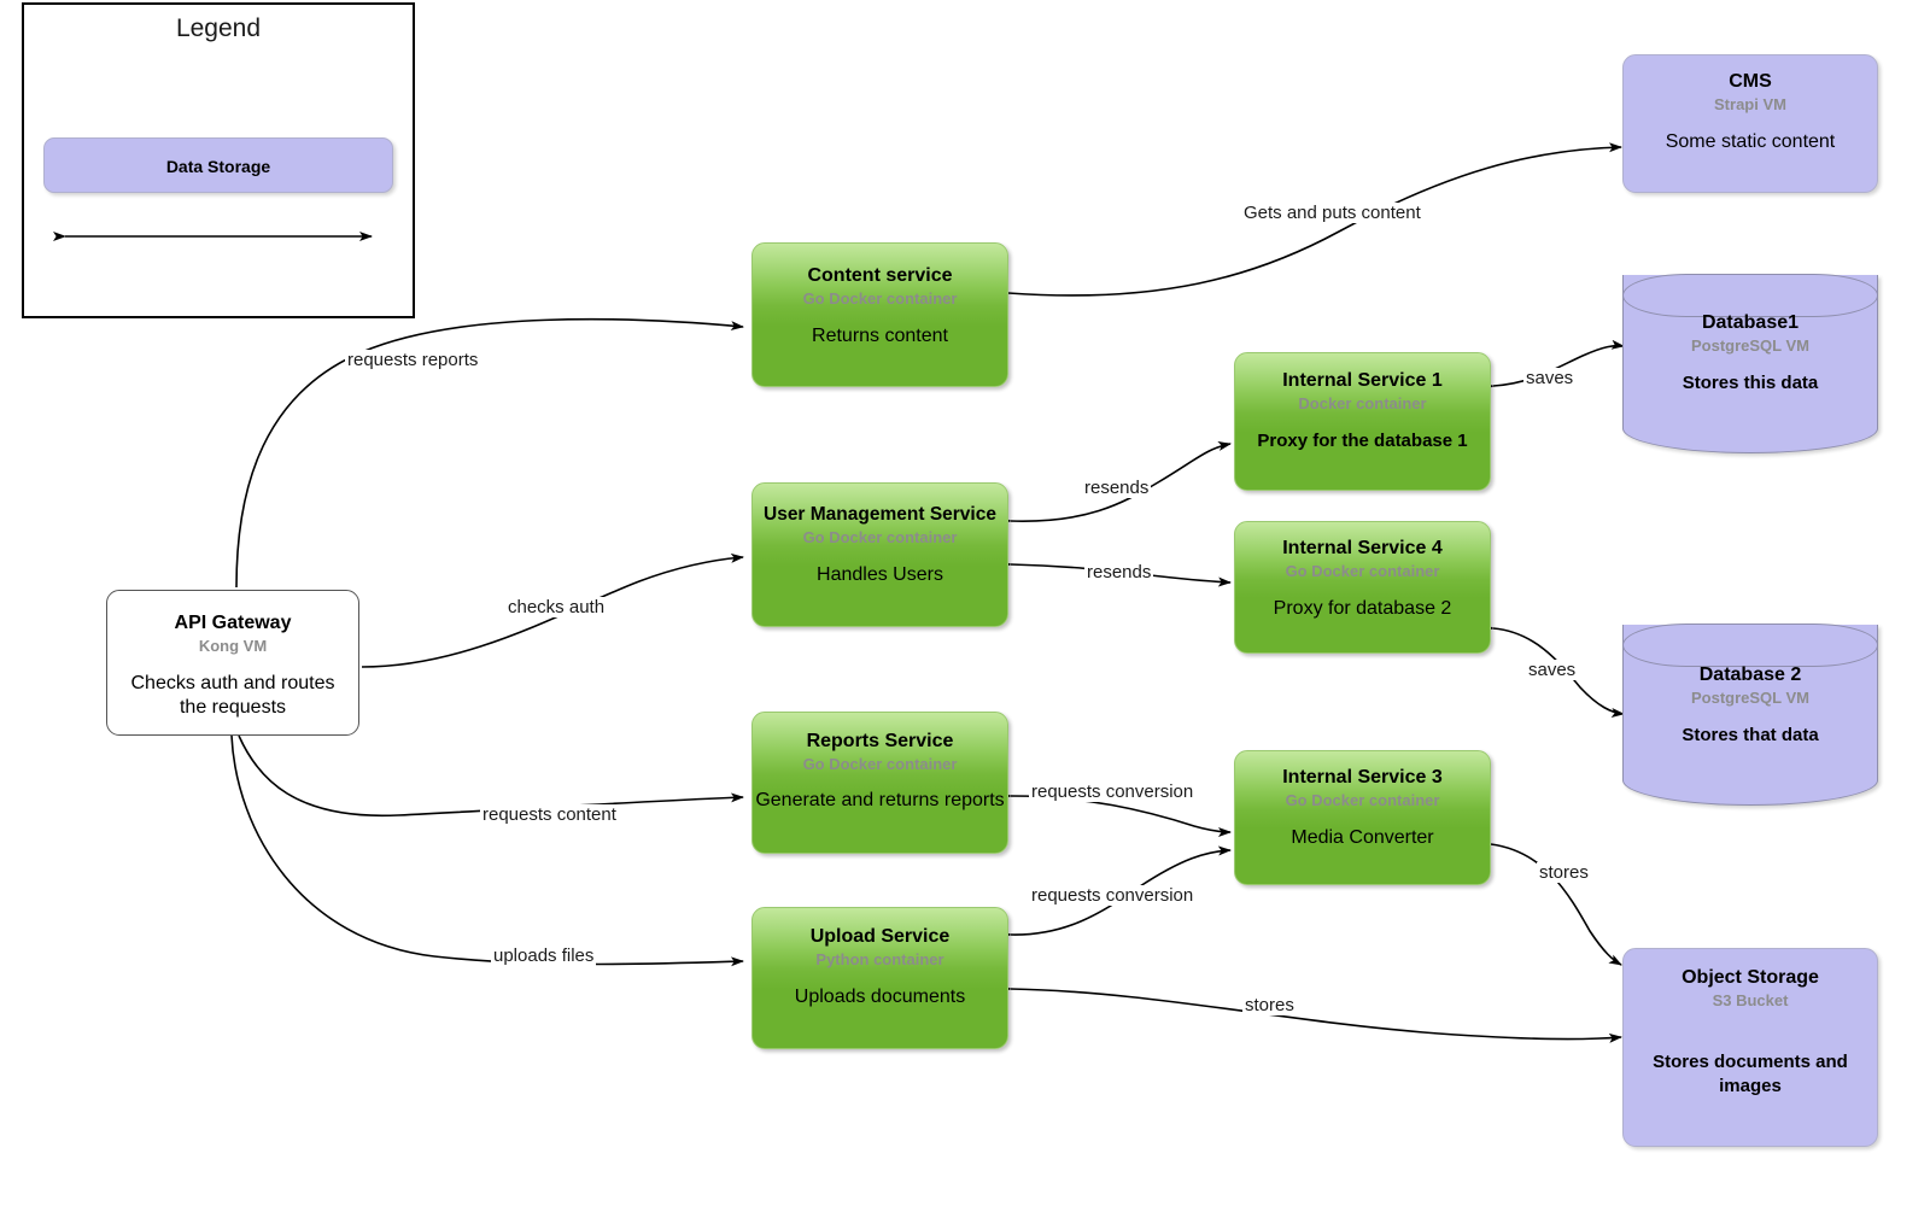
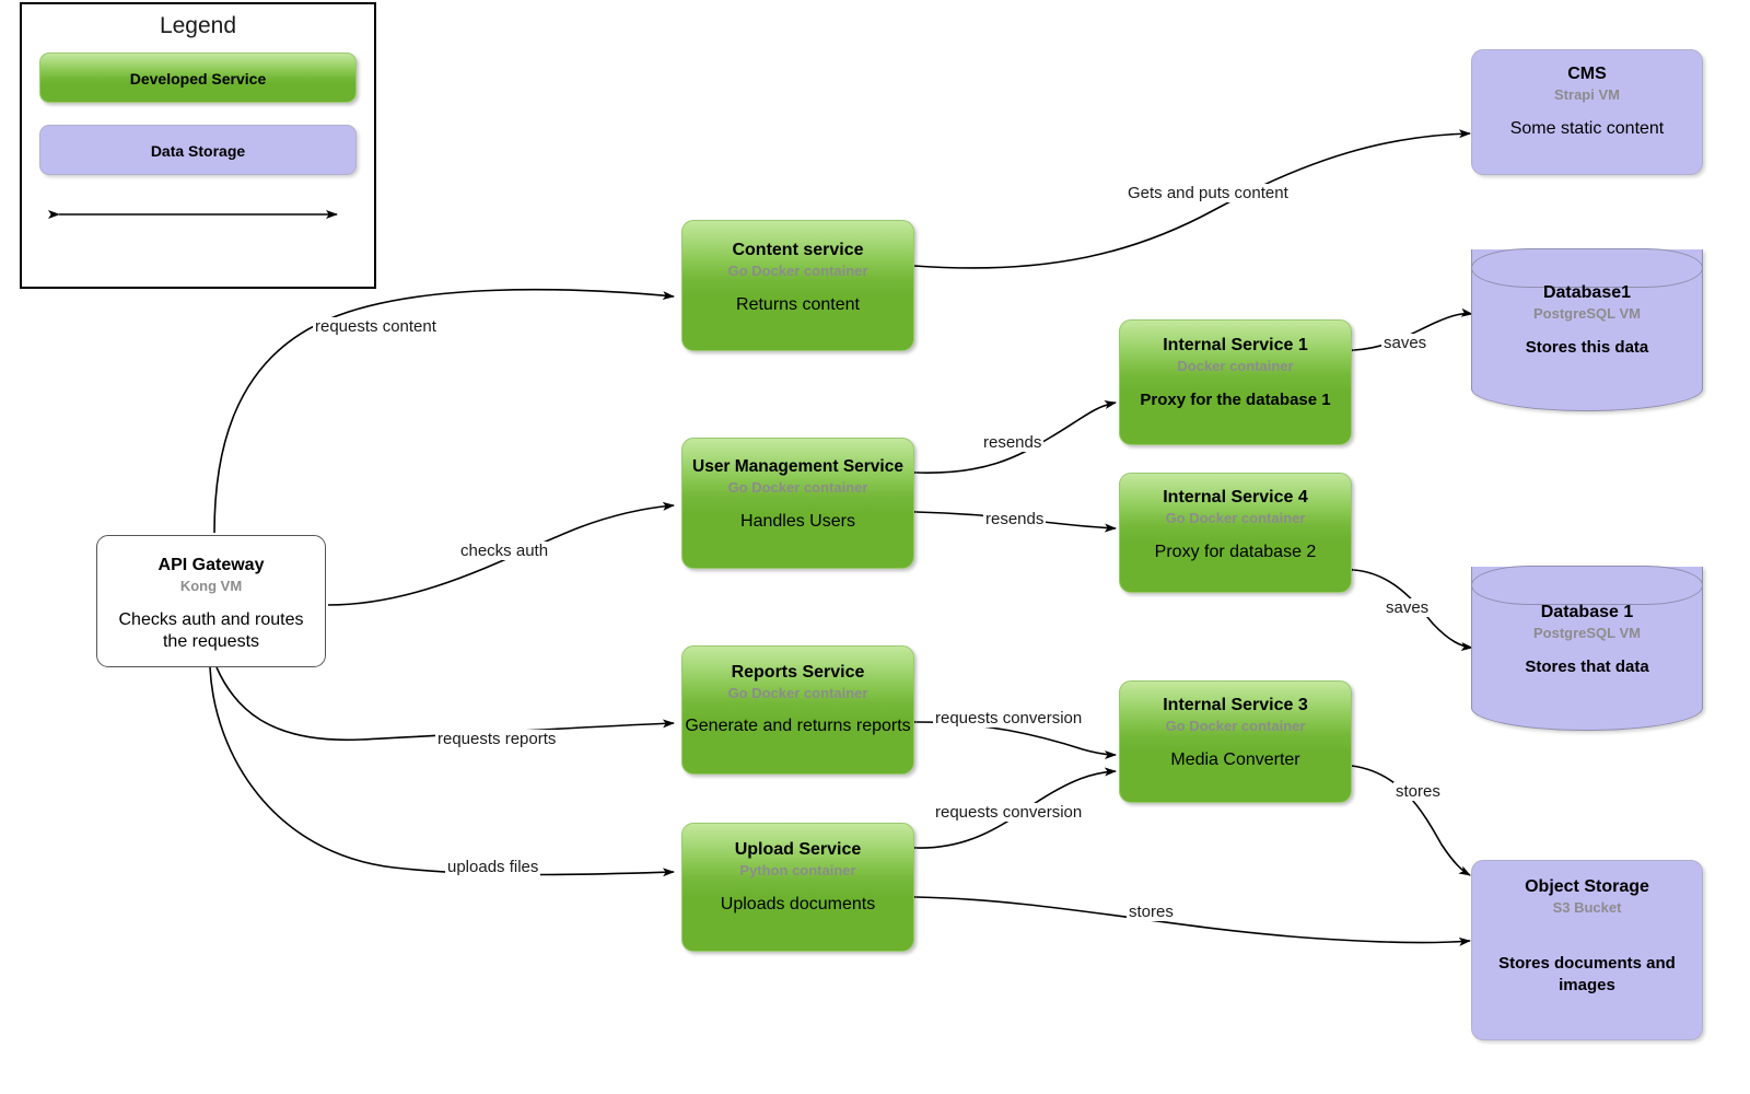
- requests reports
+ requests content
  checks auth
- requests content
+ requests reports
  uploads files
  Gets and puts content
  resends
  resends
  saves
  saves
  requests conversion
  requests conversion
  stores
  stores
  Legend
+ Developed Service
  Data Storage
  API Gateway
  Kong VM
  Checks auth and routes the requests
  Content service
  Go Docker container
  Returns content
  User Management Service
  Go Docker container
  Handles Users
  Reports Service
  Go Docker container
  Generate and returns reports
  Upload Service
  Python container
  Uploads documents
  Internal Service 1
  Docker container
  Proxy for the database 1
  Internal Service 4
  Go Docker container
  Proxy for database 2
  Internal Service 3
  Go Docker container
  Media Converter
  CMS
  Strapi VM
  Some static content
  Database1
  PostgreSQL VM
  Stores this data
- Database 2
+ Database 1
  PostgreSQL VM
  Stores that data
  Object Storage
  S3 Bucket
  Stores documents and images
